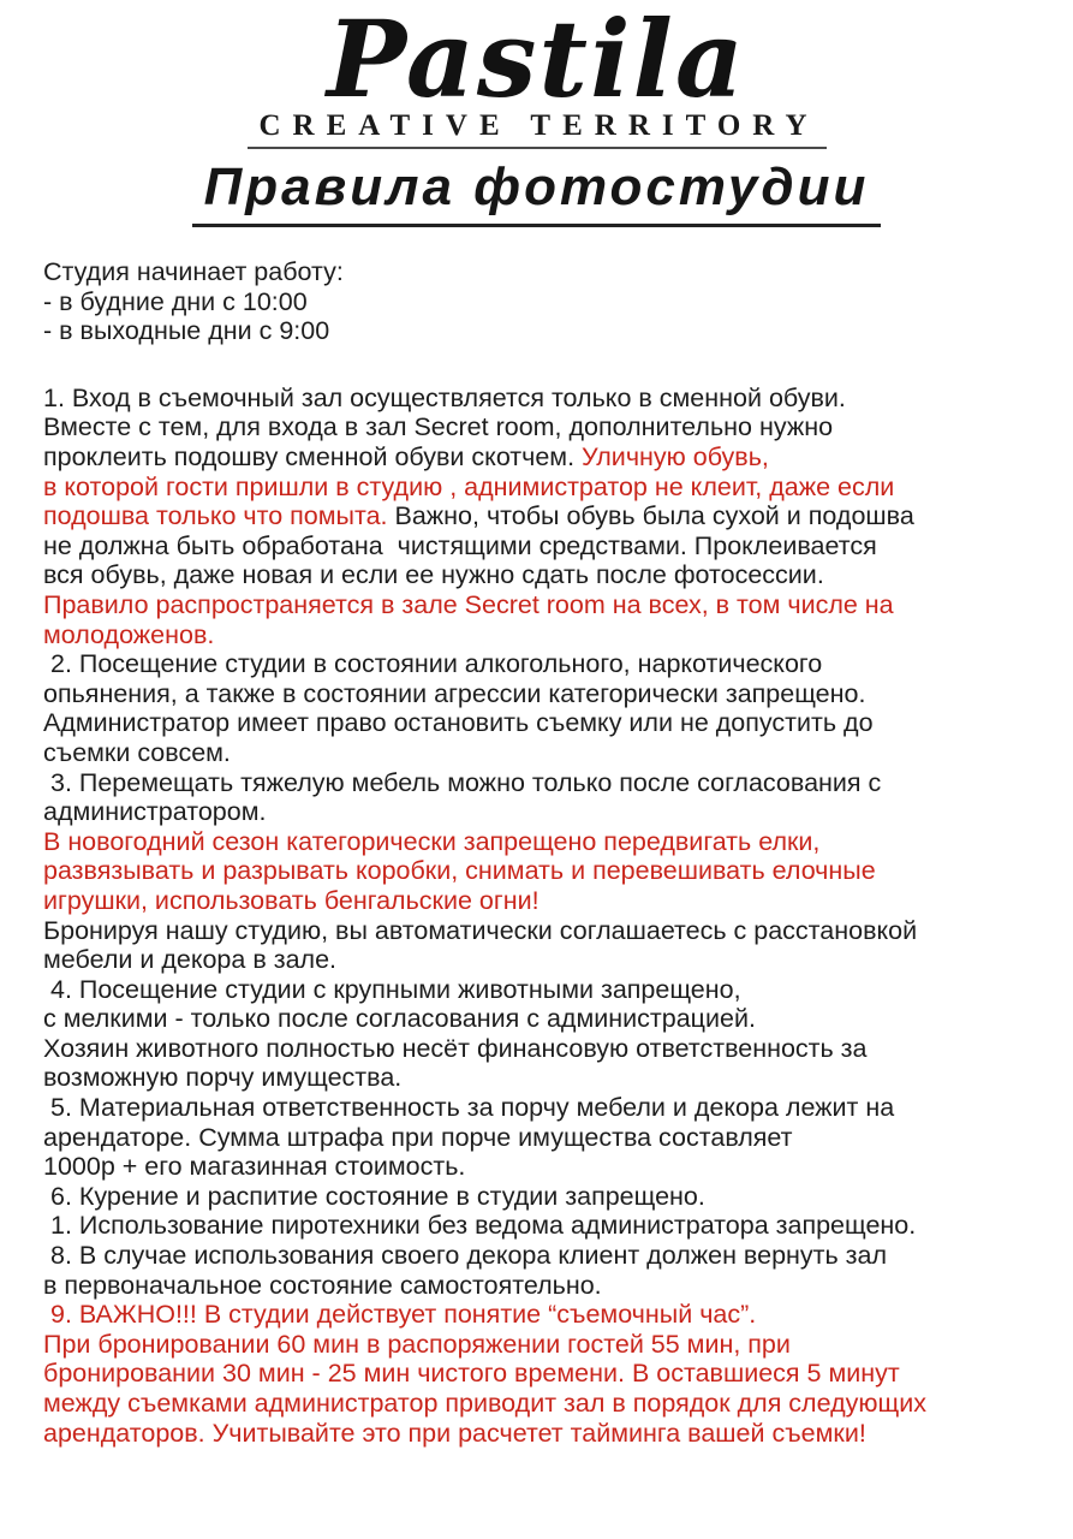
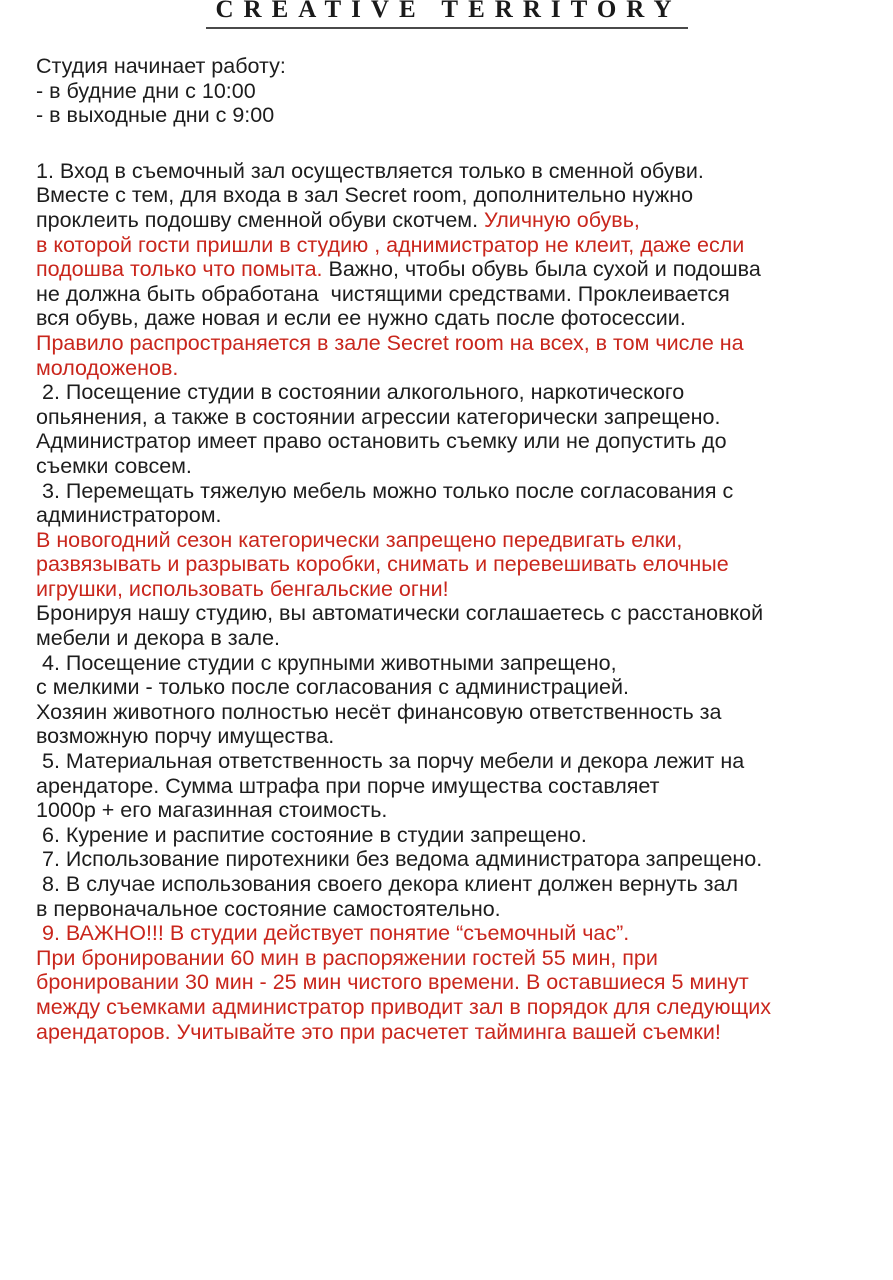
- Pastila
  CREATIVE TERRITORY
- Правила фотостудии
  Студия начинает работу:
  - в будние дни с 10:00
  - в выходные дни с 9:00
  1. Вход в съемочный зал осуществляется только в сменной обуви.
  Вместе с тем, для входа в зал Secret room, дополнительно нужно
  проклеить подошву сменной обуви скотчем. Уличную обувь,
  в которой гости пришли в студию , аднимистратор не клеит, даже если
  подошва только что помыта. Важно, чтобы обувь была сухой и подошва
  не должна быть обработана чистящими средствами. Проклеивается
  вся обувь, даже новая и если ее нужно сдать после фотосессии.
  Правило распространяется в зале Secret room на всех, в том числе на
  молодоженов.
  2. Посещение студии в состоянии алкогольного, наркотического
  опьянения, а также в состоянии агрессии категорически запрещено.
  Администратор имеет право остановить съемку или не допустить до
  съемки совсем.
  3. Перемещать тяжелую мебель можно только после согласования с
  администратором.
  В новогодний сезон категорически запрещено передвигать елки,
  развязывать и разрывать коробки, снимать и перевешивать елочные
  игрушки, использовать бенгальские огни!
  Бронируя нашу студию, вы автоматически соглашаетесь с расстановкой
  мебели и декора в зале.
  4. Посещение студии с крупными животными запрещено,
  с мелкими - только после согласования с администрацией.
  Хозяин животного полностью несёт финансовую ответственность за
  возможную порчу имущества.
  5. Материальная ответственность за порчу мебели и декора лежит на
  арендаторе. Сумма штрафа при порче имущества составляет
  1000р + его магазинная стоимость.
  6. Курение и распитие состояние в студии запрещено.
- 1. Использование пиротехники без ведома администратора запрещено.
+ 7. Использование пиротехники без ведома администратора запрещено.
  8. В случае использования своего декора клиент должен вернуть зал
  в первоначальное состояние самостоятельно.
  9. ВАЖНО!!! В студии действует понятие “съемочный час”.
  При бронировании 60 мин в распоряжении гостей 55 мин, при
  бронировании 30 мин - 25 мин чистого времени. В оставшиеся 5 минут
  между съемками администратор приводит зал в порядок для следующих
  арендаторов. Учитывайте это при расчетет тайминга вашей съемки!
